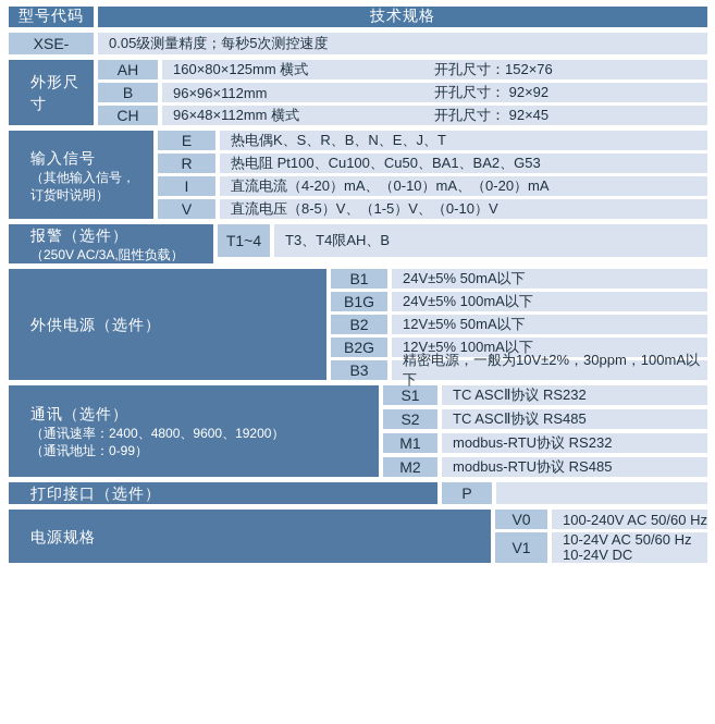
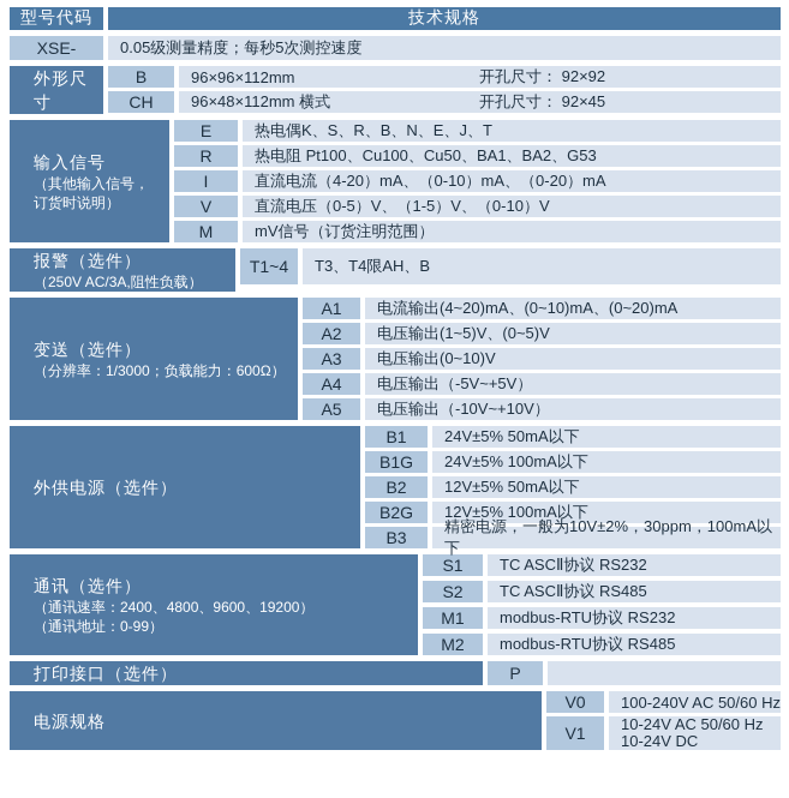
  型号代码
  技术规格
  XSE-
  0.05级测量精度；每秒5次测控速度
  外形尺寸
- AH
- 160×80×125mm 横式
- 开孔尺寸：152×76
  B
  96×96×112mm
  开孔尺寸： 92×92
  CH
  96×48×112mm 横式
  开孔尺寸： 92×45
  输入信号
  （其他输入信号，
  订货时说明）
  E
  热电偶K、S、R、B、N、E、J、T
  R
  热电阻 Pt100、Cu100、Cu50、BA1、BA2、G53
  I
  直流电流（4-20）mA、（0-10）mA、（0-20）mA
  V
- 直流电压（8-5）V、（1-5）V、（0-10）V
+ 直流电压（0-5）V、（1-5）V、（0-10）V
+ M
+ mV信号（订货注明范围）
  报警（选件）
  （250V AC/3A,阻性负载）
  T1~4
  T3、T4限AH、B
+ 变送（选件）
+ （分辨率：1/3000；负载能力：600Ω）
+ A1
+ 电流输出(4~20)mA、(0~10)mA、(0~20)mA
+ A2
+ 电压输出(1~5)V、(0~5)V
+ A3
+ 电压输出(0~10)V
+ A4
+ 电压输出（-5V~+5V）
+ A5
+ 电压输出（-10V~+10V）
  外供电源（选件）
  B1
  24V±5% 50mA以下
  B1G
  24V±5% 100mA以下
  B2
  12V±5% 50mA以下
  B2G
  12V±5% 100mA以下
  B3
  精密电源，一般为10V±2%，30ppm，100mA以下
  通讯（选件）
  （通讯速率：2400、4800、9600、19200）
  （通讯地址：0-99）
  S1
  TC ASCⅡ协议 RS232
  S2
  TC ASCⅡ协议 RS485
  M1
  modbus-RTU协议 RS232
  M2
  modbus-RTU协议 RS485
  打印接口（选件）
  P
  电源规格
  V0
  100-240V AC 50/60 Hz
  V1
  10-24V AC 50/60 Hz
  10-24V DC
